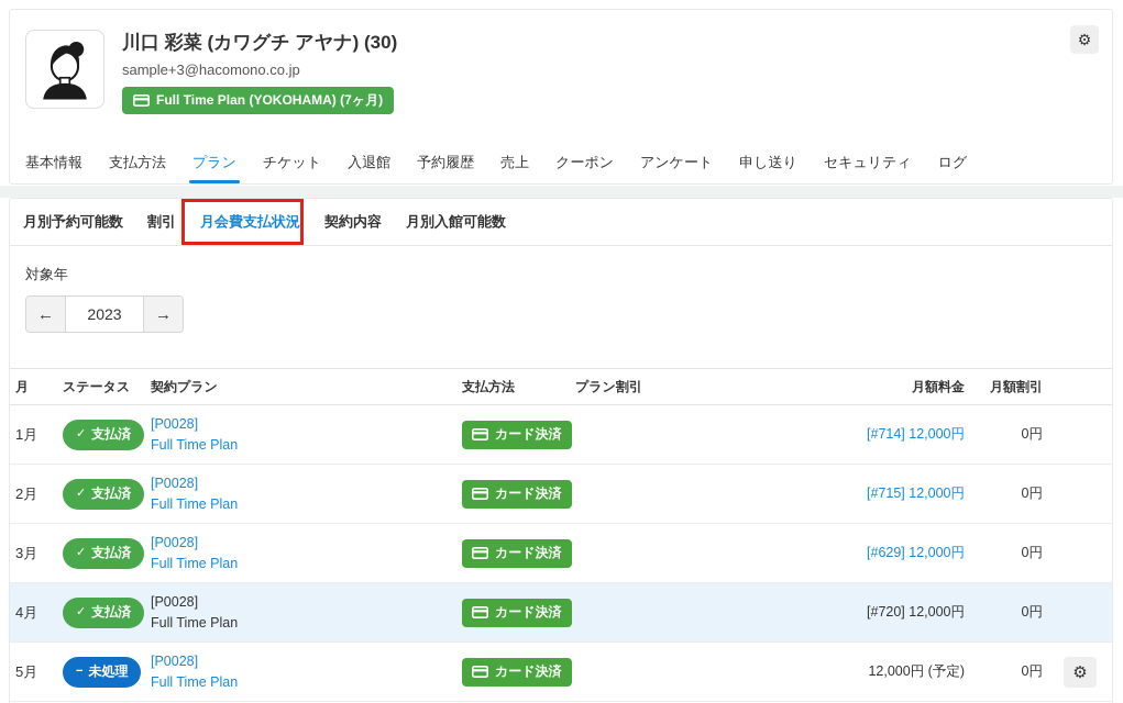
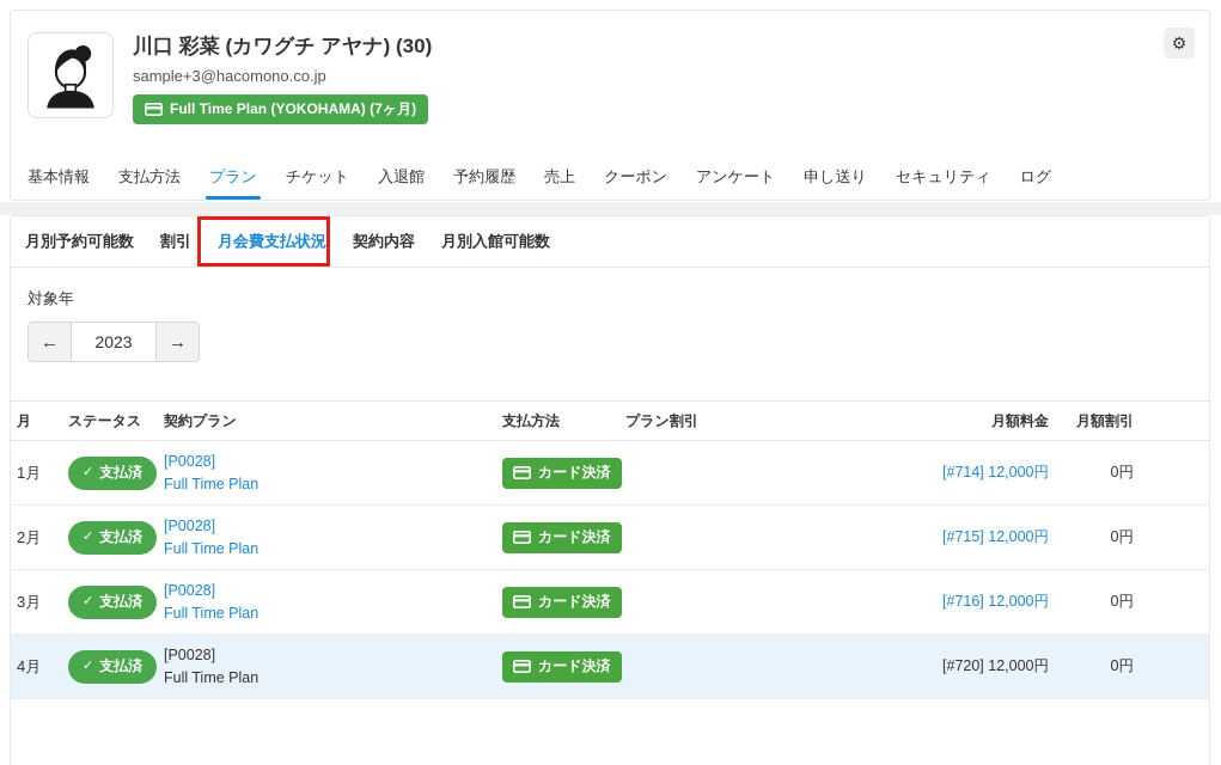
  川口 彩菜 (カワグチ アヤナ) (30)
  sample+3@hacomono.co.jp
  Full Time Plan (YOKOHAMA) (7ヶ月)
  ⚙
  基本情報
  支払方法
  プラン
  チケット
  入退館
  予約履歴
  売上
  クーポン
  アンケート
  申し送り
  セキュリティ
  ログ
  月別予約可能数
  割引
  月会費支払状況
  契約内容
  月別入館可能数
  対象年
  ←
  2023
  →
  月	ステータス	契約プラン	支払方法	プラン割引	月額料金	月額割引
  1月	✓ 支払済	[P0028] Full Time Plan	カード決済		[#714] 12,000円	0円
  2月	✓ 支払済	[P0028] Full Time Plan	カード決済		[#715] 12,000円	0円
- 3月	✓ 支払済	[P0028] Full Time Plan	カード決済		[#629] 12,000円	0円
+ 3月	✓ 支払済	[P0028] Full Time Plan	カード決済		[#716] 12,000円	0円
  4月	✓ 支払済	[P0028] Full Time Plan	カード決済		[#720] 12,000円	0円
- 5月	− 未処理	[P0028] Full Time Plan	カード決済		12,000円 (予定)	0円	⚙
